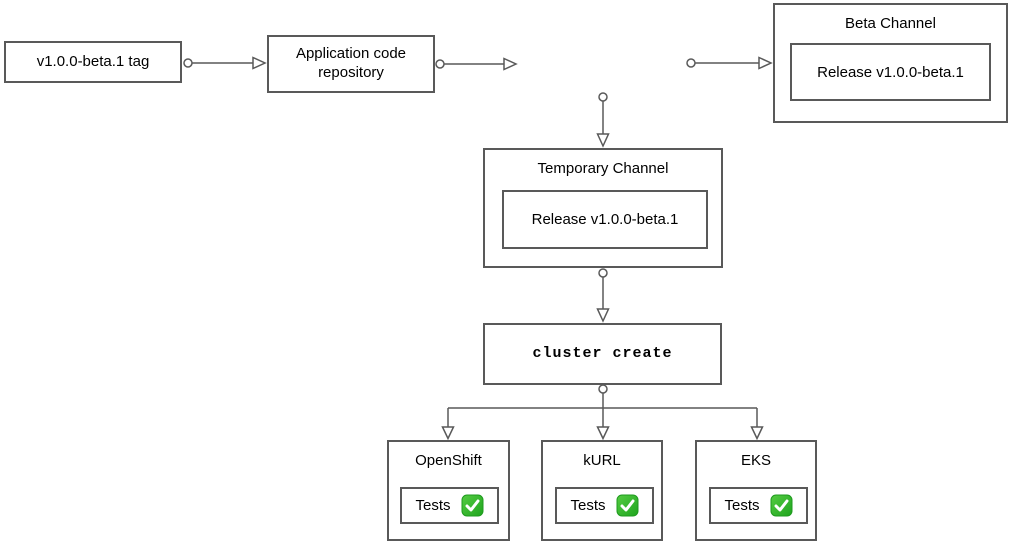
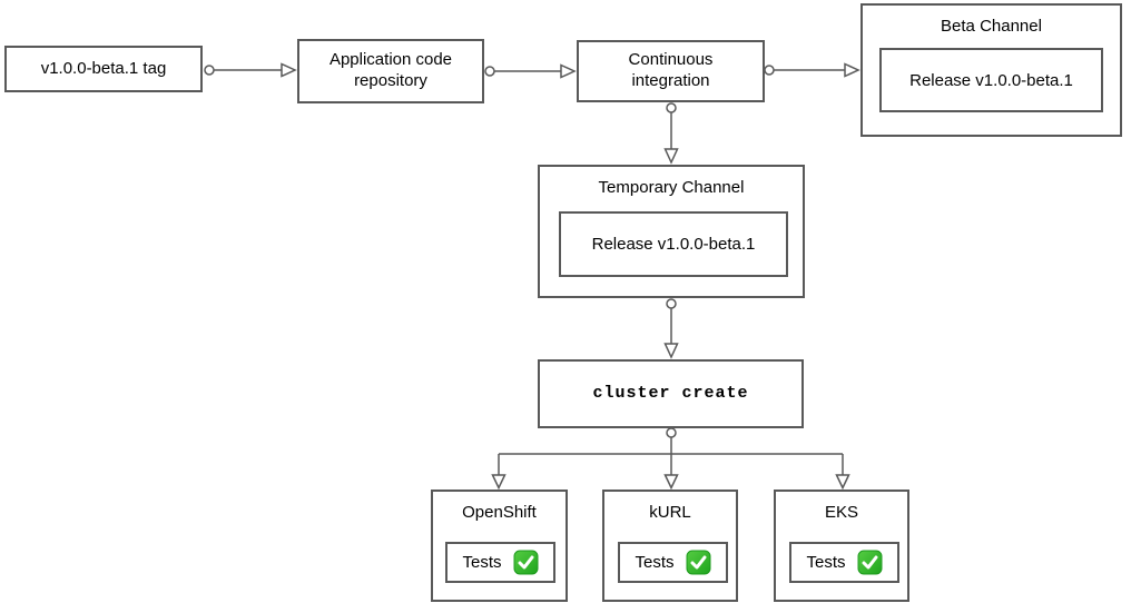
  v1.0.0-beta.1 tag
  Application code
  repository
+ Continuous
+ integration
  Beta Channel
  Release v1.0.0-beta.1
  Temporary Channel
  Release v1.0.0-beta.1
  cluster create
  OpenShift
  Tests
  kURL
  Tests
  EKS
  Tests
